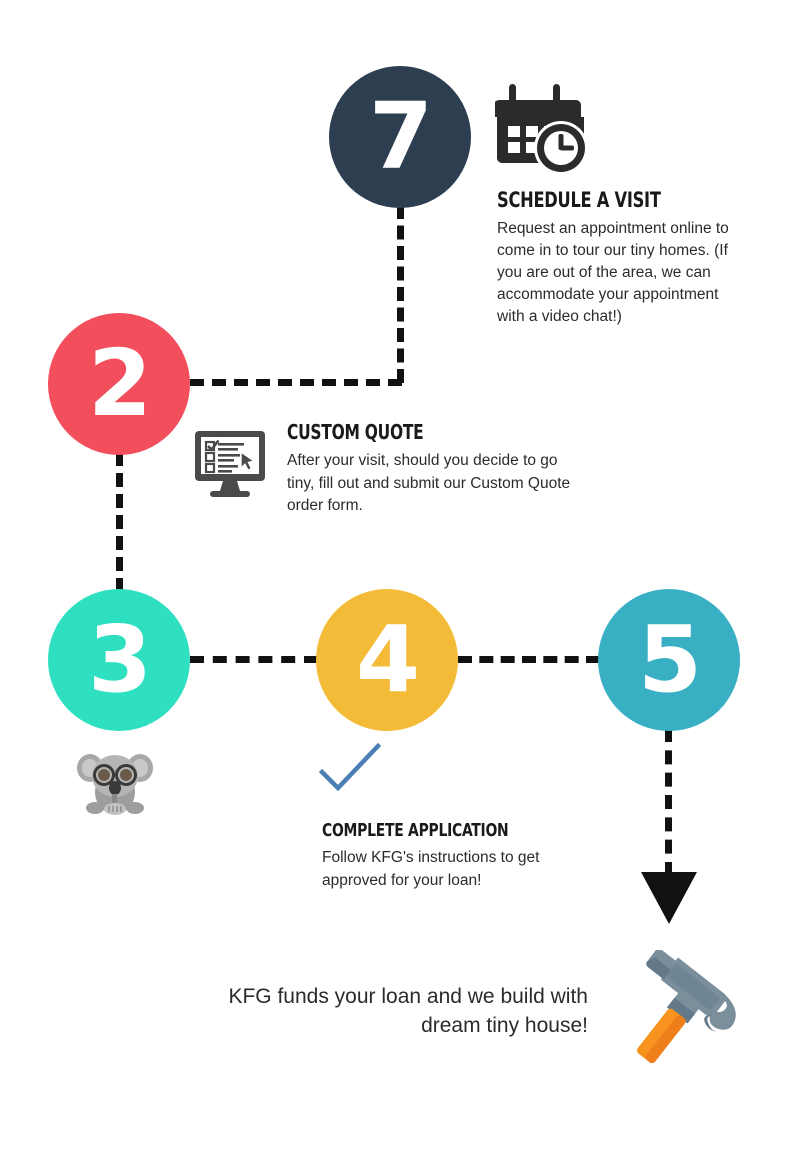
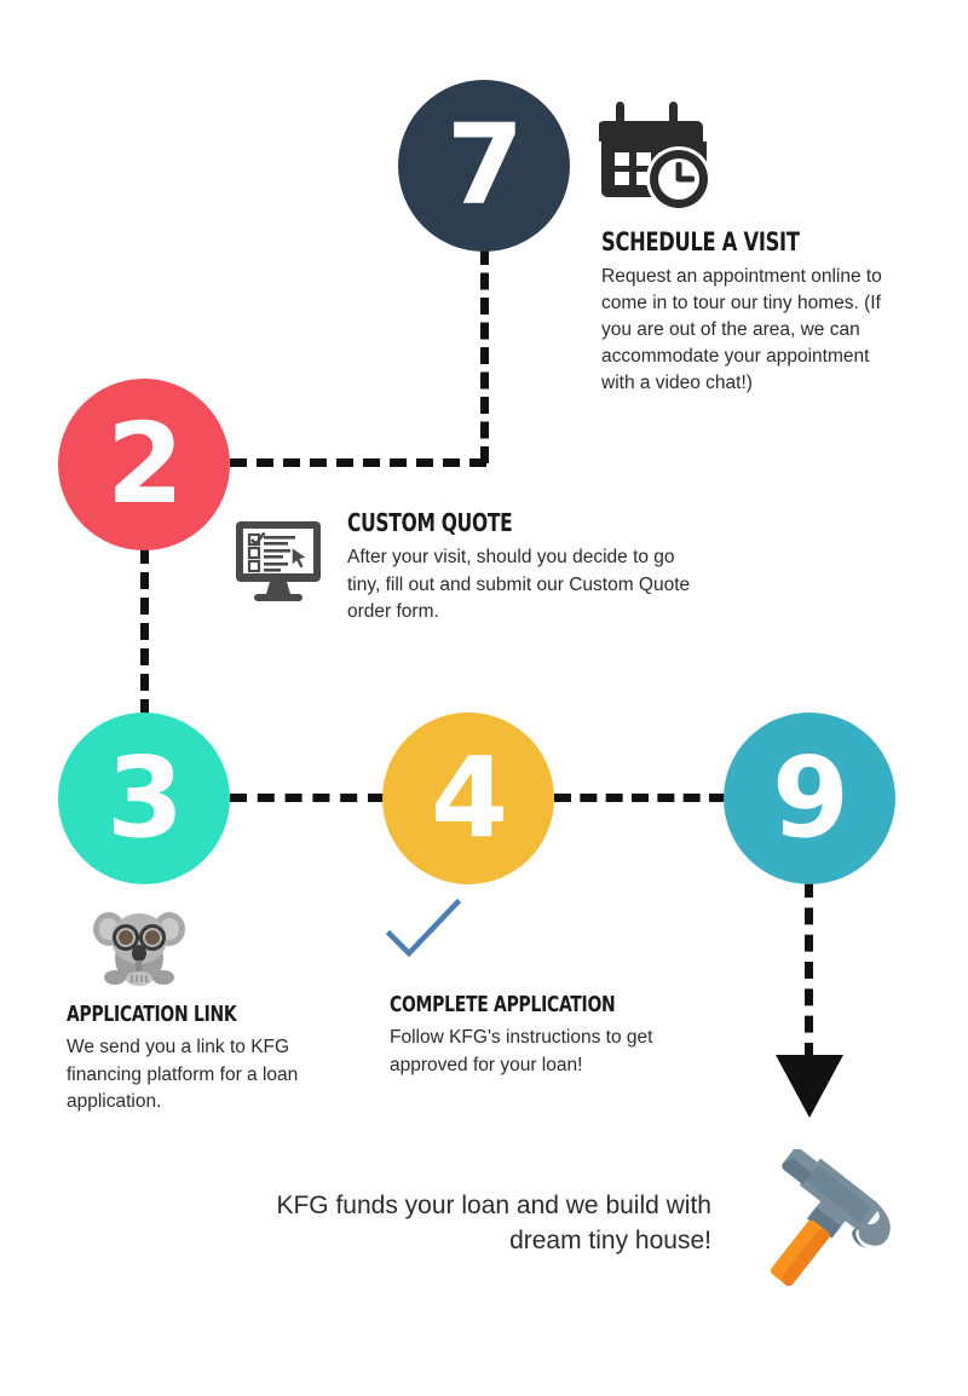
  7
  2
  3
  4
- 5
+ 9
  SCHEDULE A VISIT
  Request an appointment online to come in to tour our tiny homes. (If you are out of the area, we can accommodate your appointment with a video chat!)
  CUSTOM QUOTE
  After your visit, should you decide to go tiny, fill out and submit our Custom Quote order form.
+ APPLICATION LINK
+ We send you a link to KFG financing platform for a loan application.
  COMPLETE APPLICATION
  Follow KFG's instructions to get approved for your loan!
  KFG funds your loan and we build with dream tiny house!
